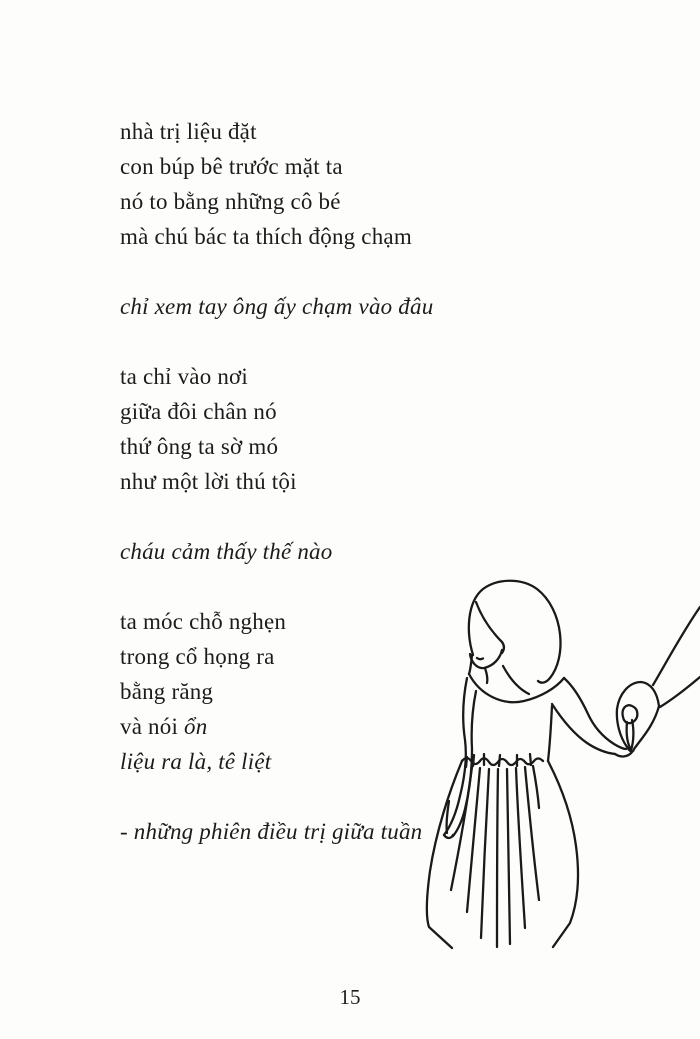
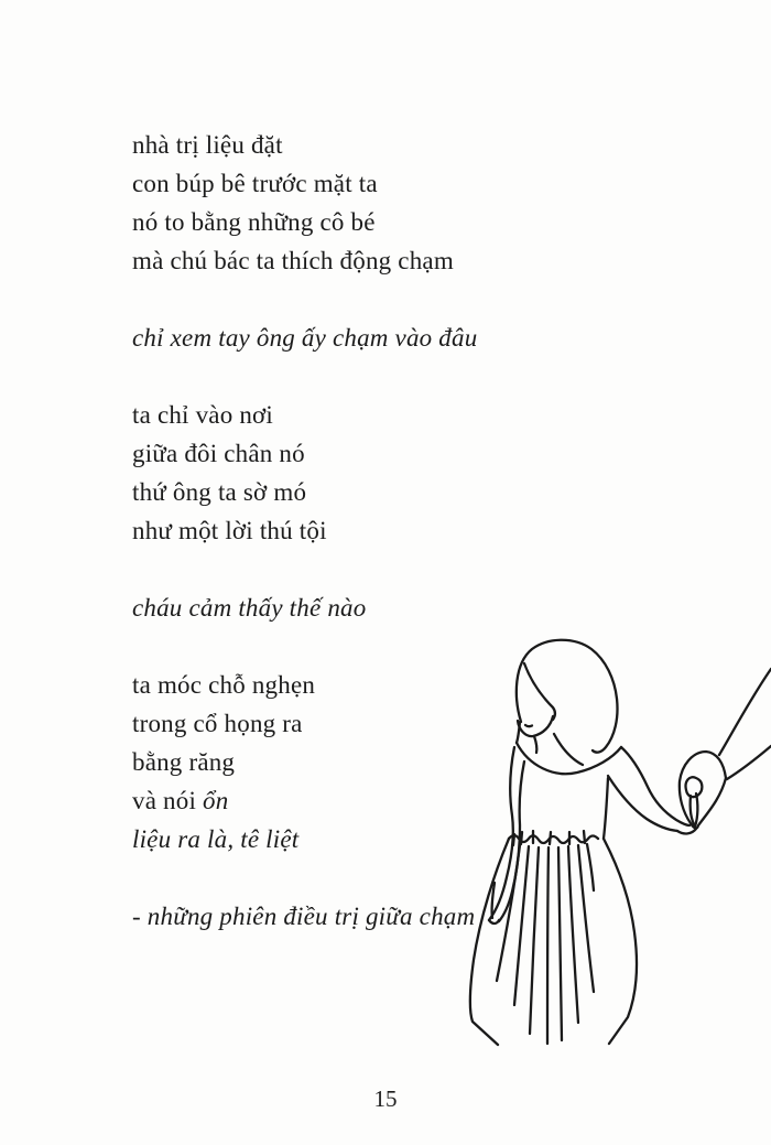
  nhà trị liệu đặt
  con búp bê trước mặt ta
  nó to bằng những cô bé
  mà chú bác ta thích động chạm
  chỉ xem tay ông ấy chạm vào đâu
  ta chỉ vào nơi
  giữa đôi chân nó
  thứ ông ta sờ mó
  như một lời thú tội
  cháu cảm thấy thế nào
  ta móc chỗ nghẹn
  trong cổ họng ra
  bằng răng
  và nói ổn
  liệu ra là, tê liệt
- - những phiên điều trị giữa tuần
+ - những phiên điều trị giữa chạm
  15
